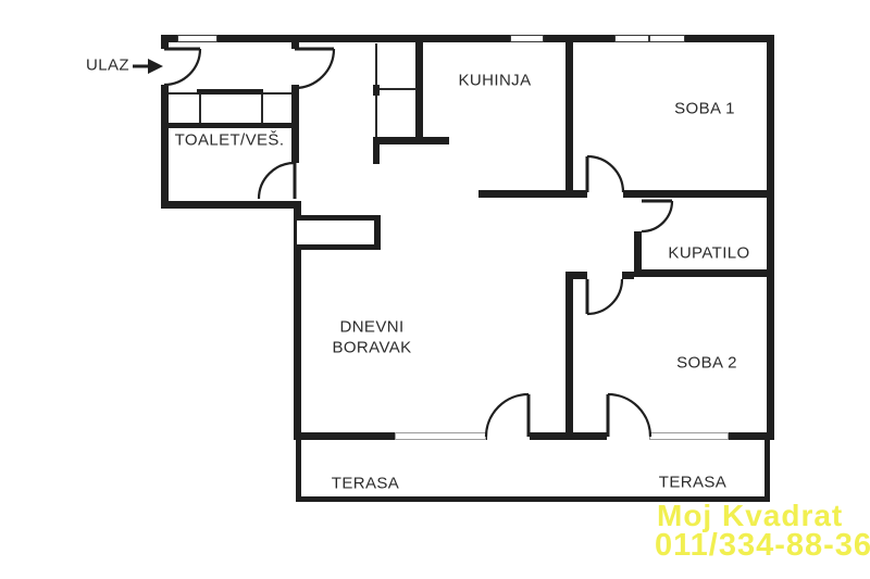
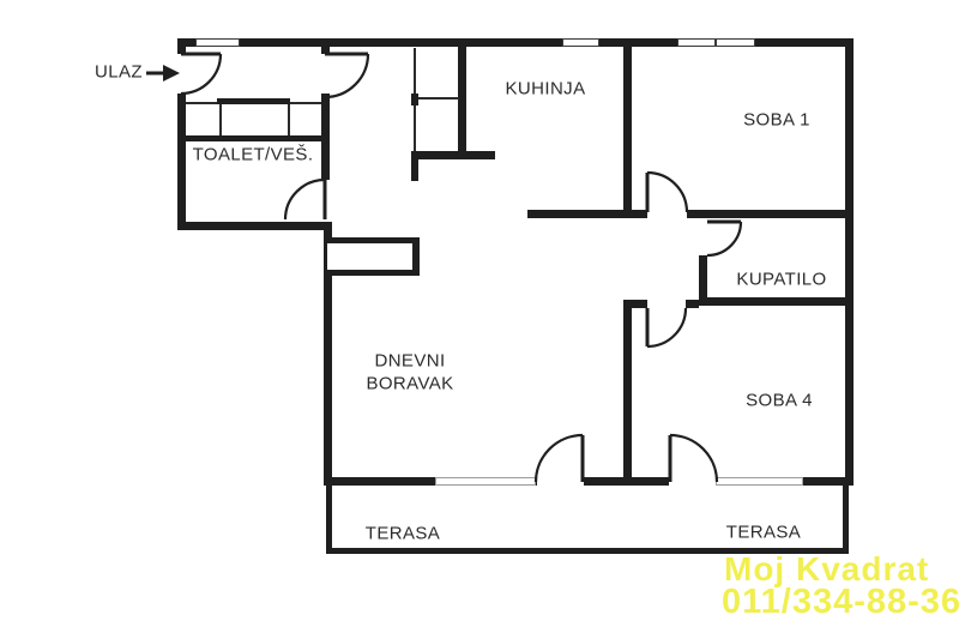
  ULAZ
  TOALET/VEŠ.
  KUHINJA
  SOBA 1
  KUPATILO
  DNEVNI
  BORAVAK
- SOBA 2
+ SOBA 4
  TERASA
  TERASA
  Moj Kvadrat
  011/334-88-36
